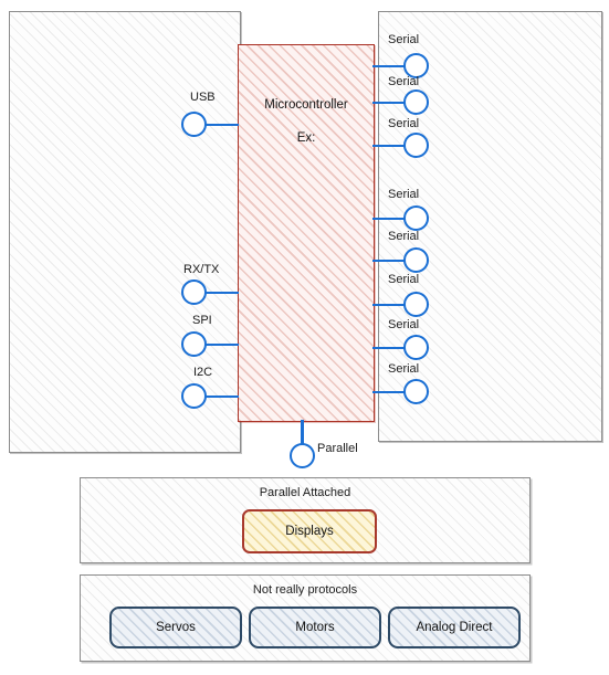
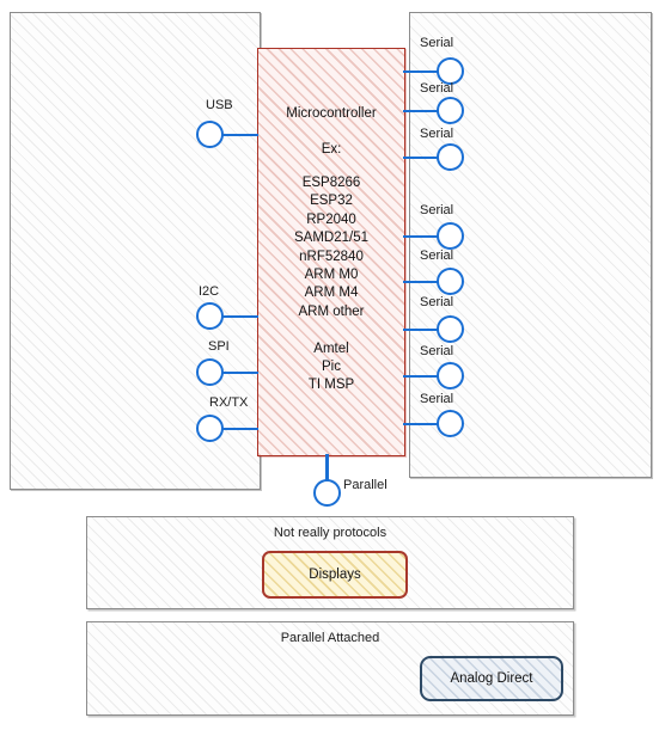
  Microcontroller
  Ex:
+ ESP8266
+ ESP32
+ RP2040
+ SAMD21/51
+ nRF52840
+ ARM M0
+ ARM M4
+ ARM other
+ Amtel
+ Pic
+ TI MSP
  USB
- RX/TX
+ I2C
  SPI
- I2C
+ RX/TX
  Serial
  Serial
  Serial
  Serial
  Serial
  Serial
  Serial
  Serial
  Parallel
- Parallel Attached
+ Not really protocols
  Displays
- Not really protocols
+ Parallel Attached
- Servos
- Motors
  Analog Direct
